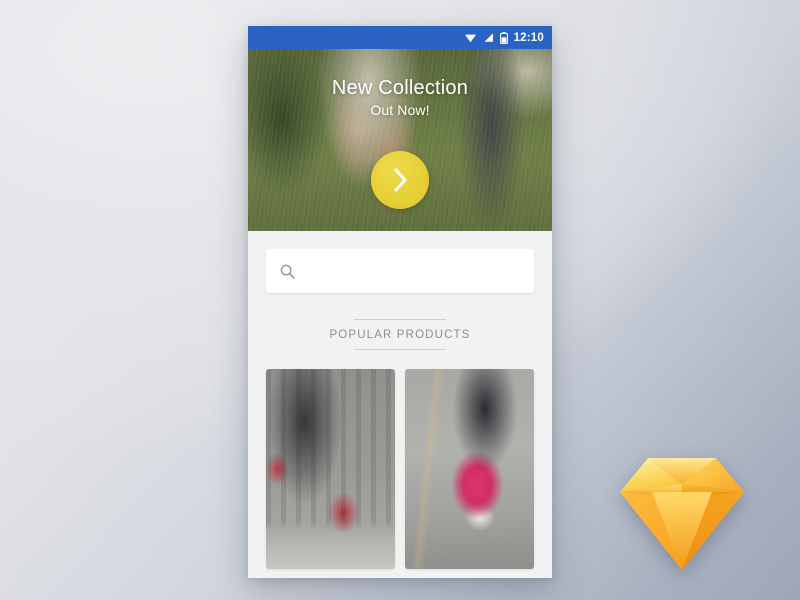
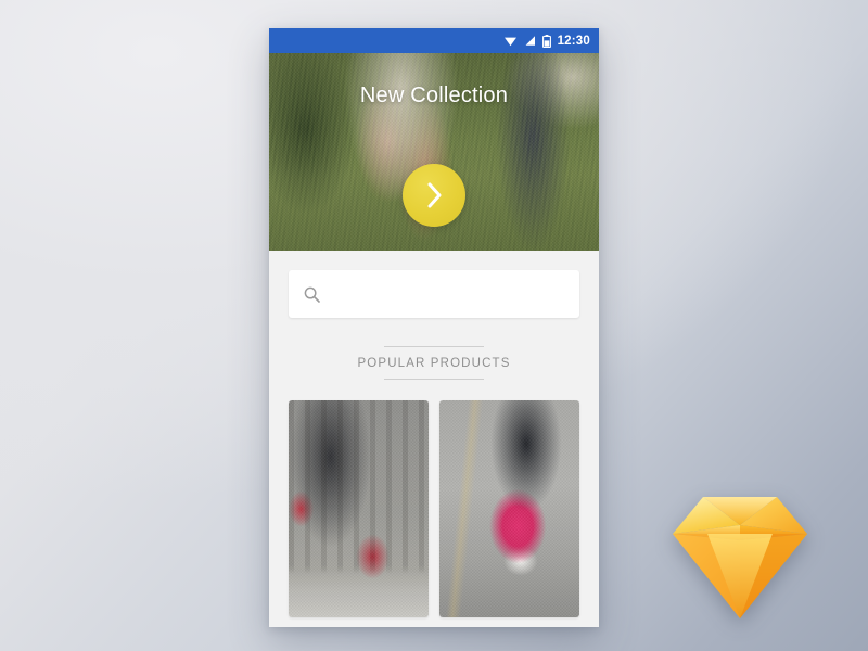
- 12:10
+ 12:30
  New Collection
- Out Now!
  POPULAR PRODUCTS
